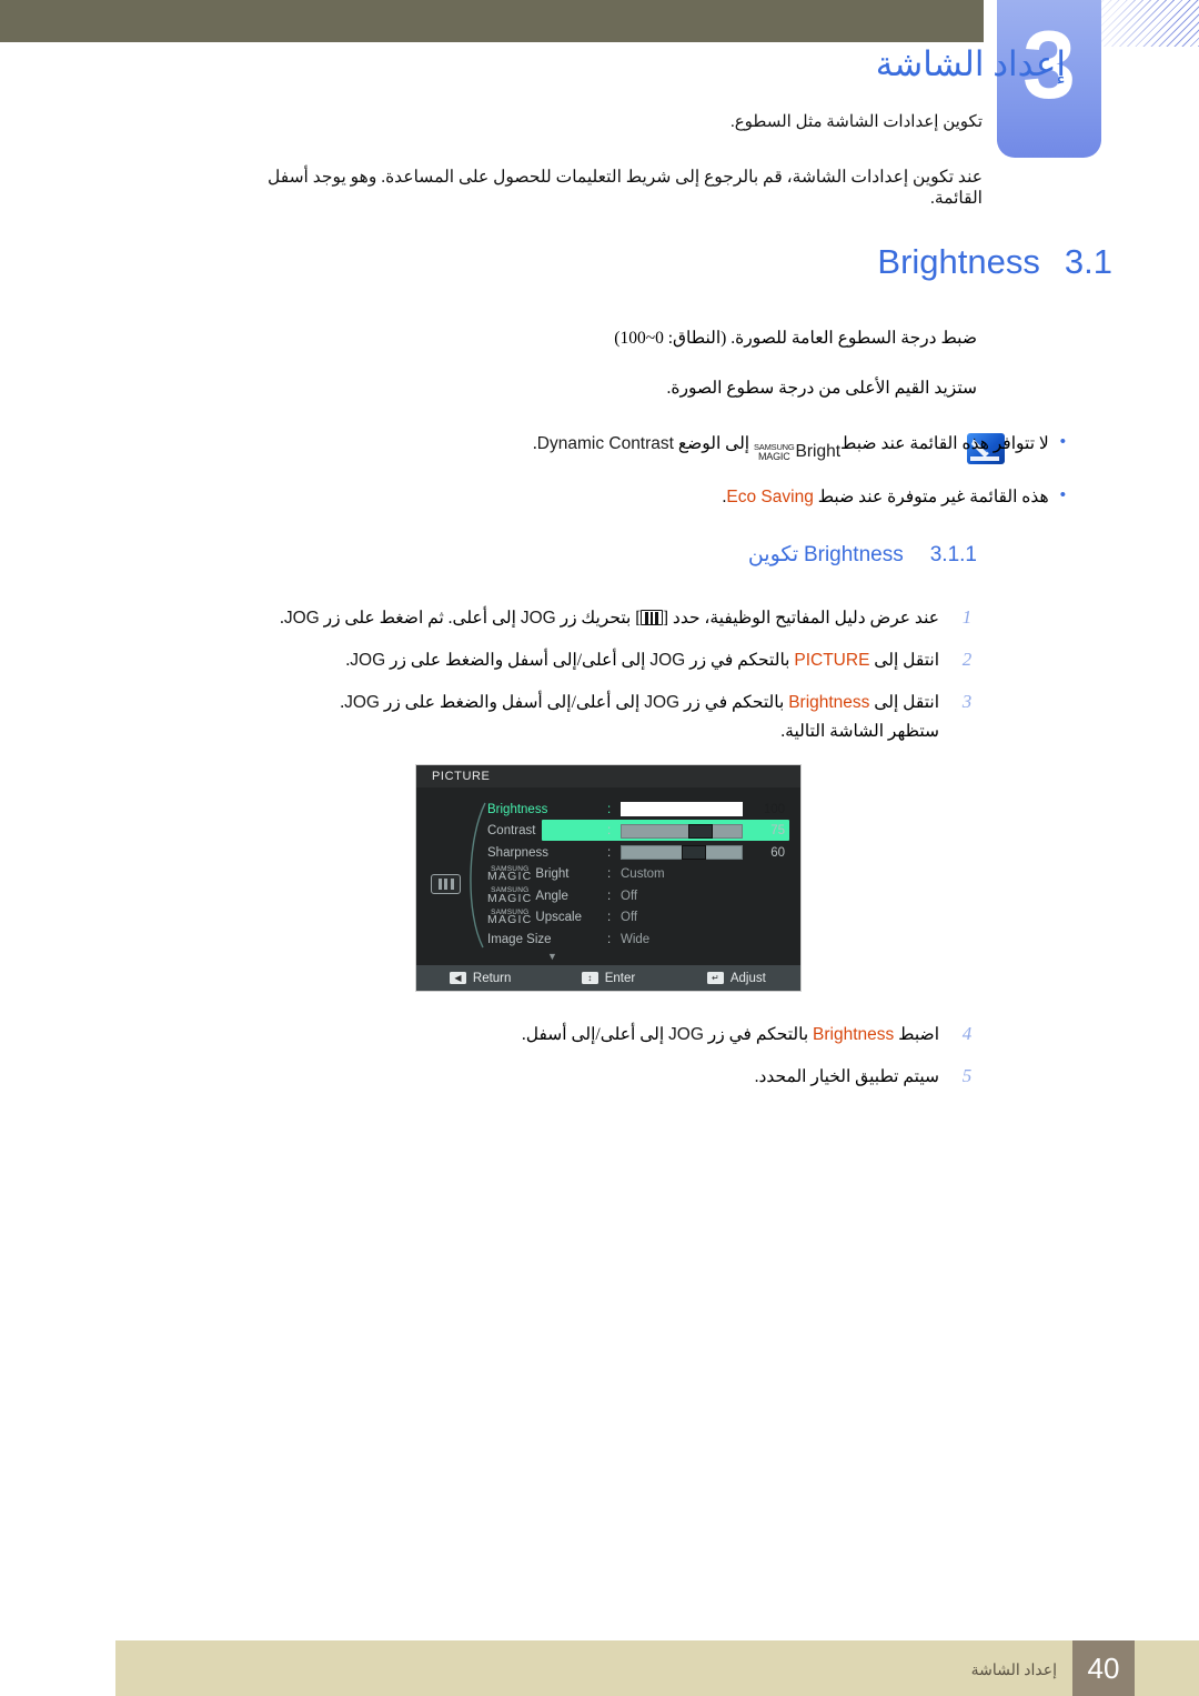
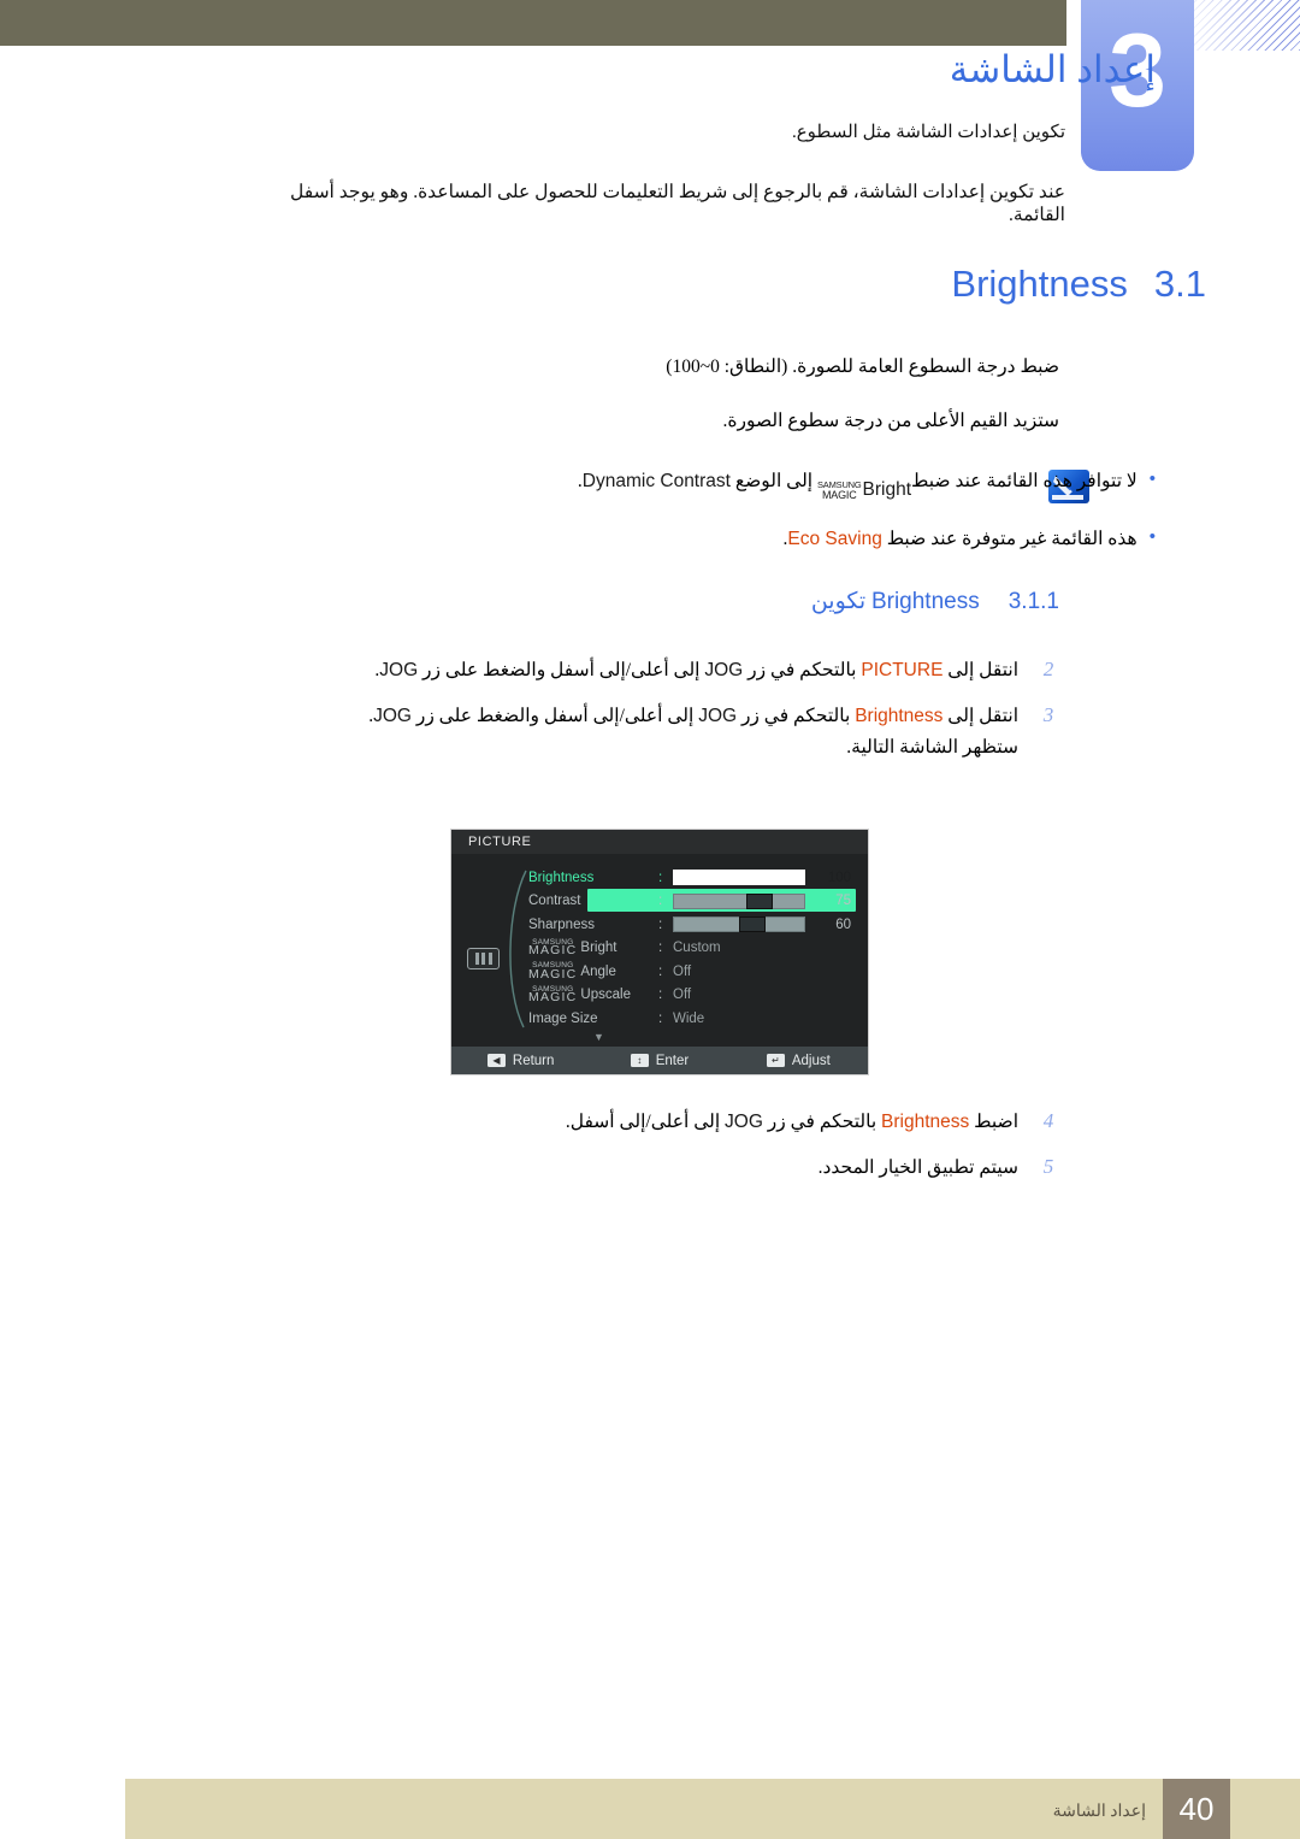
  3
  إعداد الشاشة
  تكوين إعدادات الشاشة مثل السطوع.
  عند تكوين إعدادات الشاشة، قم بالرجوع إلى شريط التعليمات للحصول على المساعدة. وهو يوجد أسفل القائمة.
  3.1
  Brightness
  ضبط درجة السطوع العامة للصورة. (النطاق: 0~100)
  ستزيد القيم الأعلى من درجة سطوع الصورة.
  •
  لا تتوافر هذه القائمة عند ضبط
  SAMSUNG
  MAGIC
  Bright
  إلى الوضع Dynamic Contrast.
  •
  هذه القائمة غير متوفرة عند ضبط Eco Saving.
  3.1.1
  Brightness تكوين
- 1
- عند عرض دليل المفاتيح الوظيفية، حدد [] بتحريك زر JOG إلى أعلى. ثم اضغط على زر JOG.
  2
  انتقل إلى PICTURE بالتحكم في زر JOG إلى أعلى/إلى أسفل والضغط على زر JOG.
  3
  انتقل إلى Brightness بالتحكم في زر JOG إلى أعلى/إلى أسفل والضغط على زر JOG.
  ستظهر الشاشة التالية.
  PICTURE
  Brightness
  :
  Contrast
  :
  75
  Sharpness
  :
  60
  MAGIC
  Bright
  :
  Custom
  MAGIC
  Angle
  :
  Off
  MAGIC
  Upscale
  :
  Off
  Image Size
  :
  Wide
  ▼
  ◀
  Return
  ↕
  Enter
  ↵
  Adjust
  4
  اضبط Brightness بالتحكم في زر JOG إلى أعلى/إلى أسفل.
  5
  سيتم تطبيق الخيار المحدد.
  إعداد الشاشة
  40
